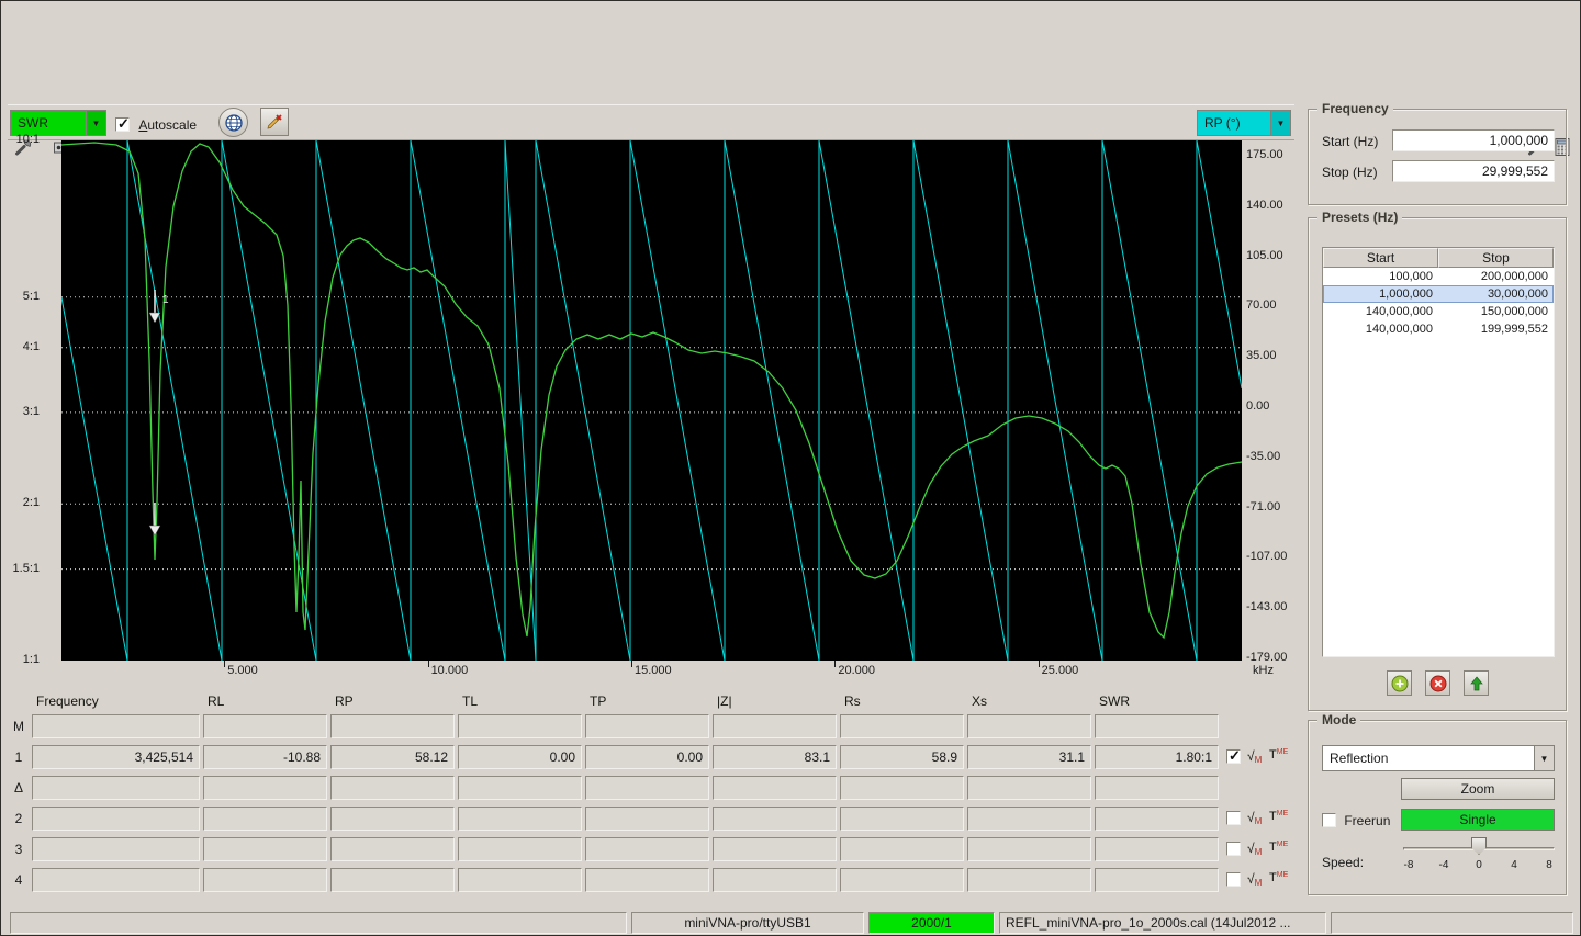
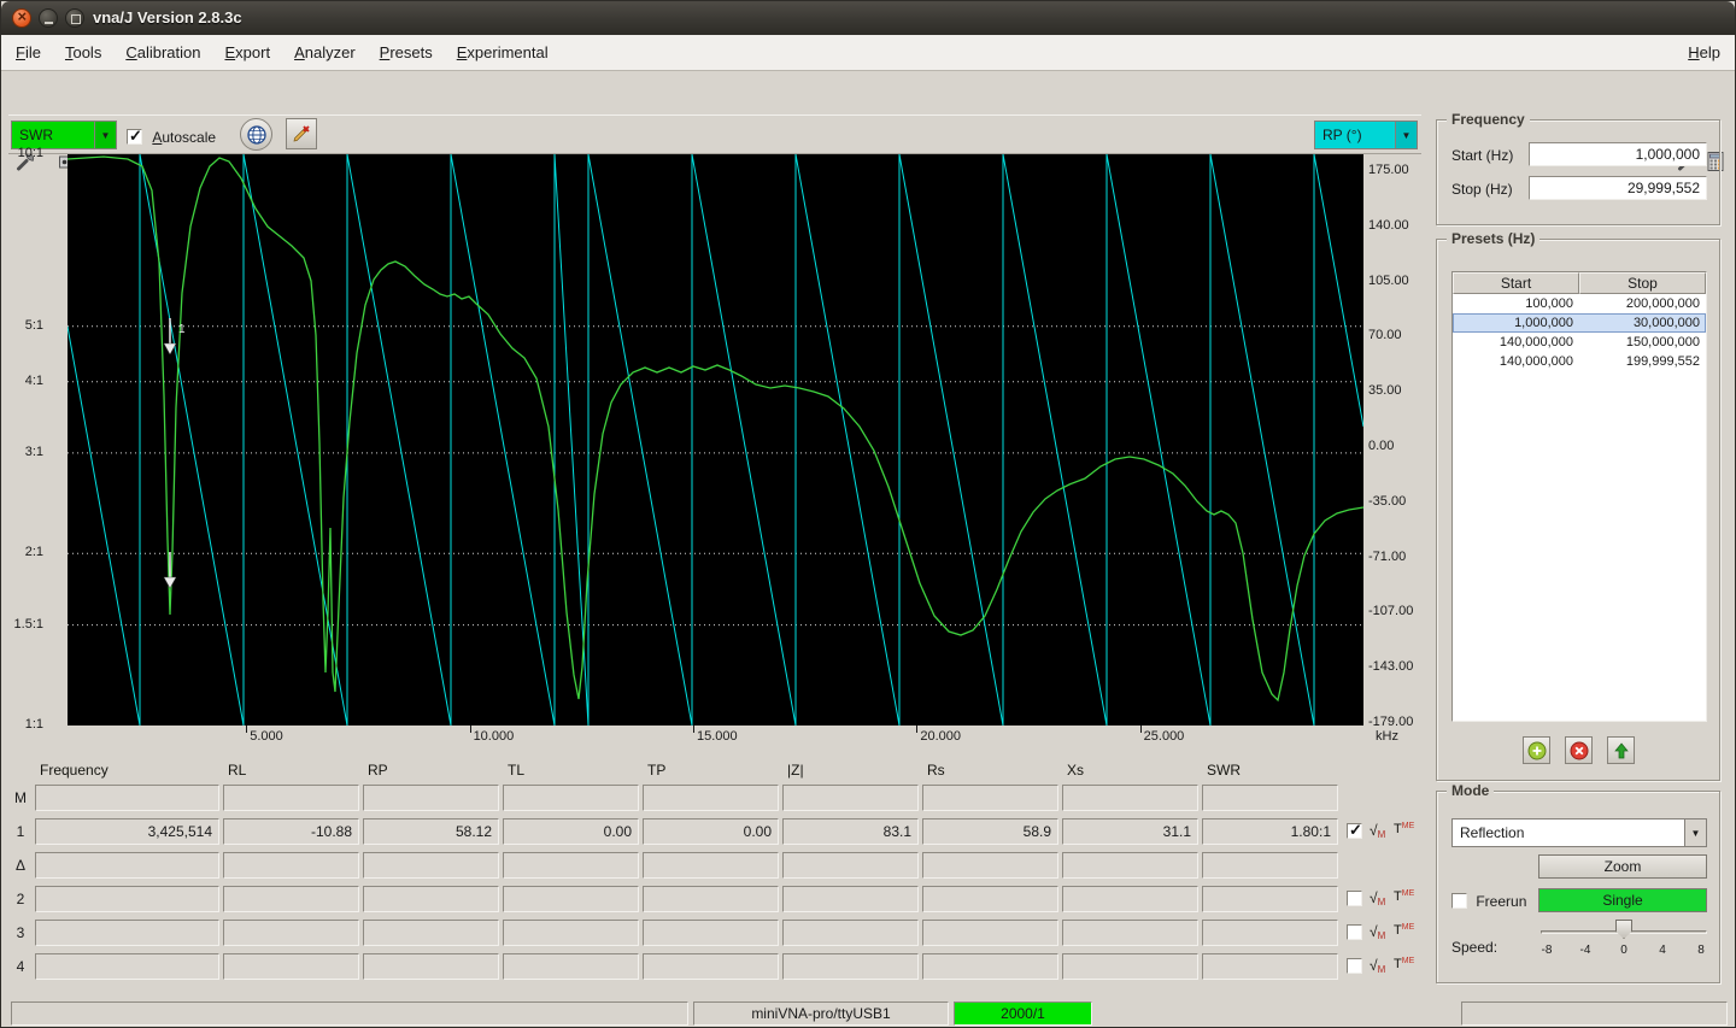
+ vna/J Version 2.8.3c
+ File Tools Calibration Export Analyzer Presets Experimental
+ Help
  SWR
  ▼
  Autoscale
  RP (°)
  ▼
  1
  10:1
  5:1
  4:1
  3:1
  2:1
  1.5:1
  1:1
  175.00
  140.00
  105.00
  70.00
  35.00
  0.00
  -35.00
  -71.00
  -107.00
  -143.00
  -179.00
  5.000
  10.000
  15.000
  20.000
  25.000
  kHz
  Frequency
  RL
  RP
  TL
  TP
  |Z|
  Rs
  Xs
  SWR
  M
  1
  3,425,514
  -10.88
  58.12
  0.00
  0.00
  83.1
  58.9
  31.1
  1.80:1
  √M
  Δ
  2
  √M
  3
  √M
  4
  √M
  Frequency
  Start (Hz)
  1,000,000
  Stop (Hz)
  29,999,552
  Presets (Hz)
  Start
  Stop
  100,000
  200,000,000
  1,000,000
  30,000,000
  140,000,000
  150,000,000
  140,000,000
  199,999,552
  Mode
  Reflection
  ▼
  Zoom
  Freerun
  Single
  Speed:
  -8
  -4
  0
  4
  8
  miniVNA-pro/ttyUSB1
  2000/1
- REFL_miniVNA-pro_1o_2000s.cal (14Jul2012 ...
